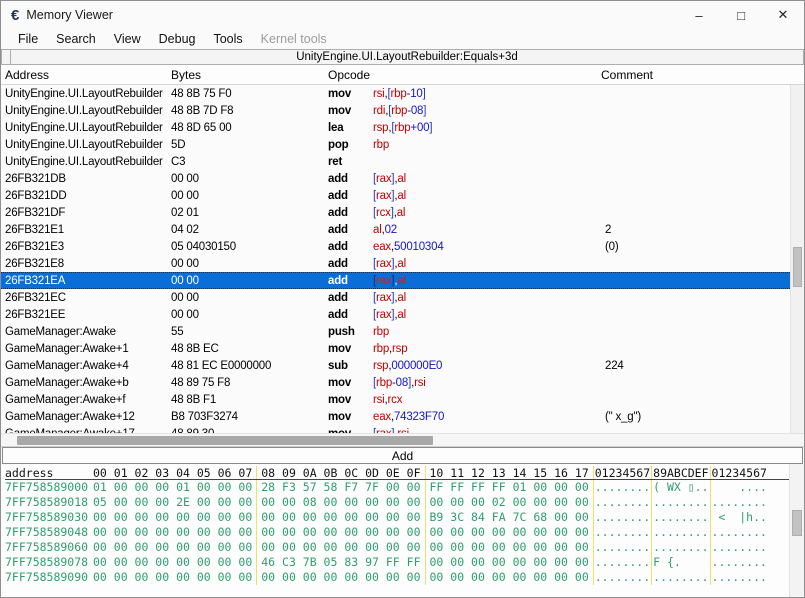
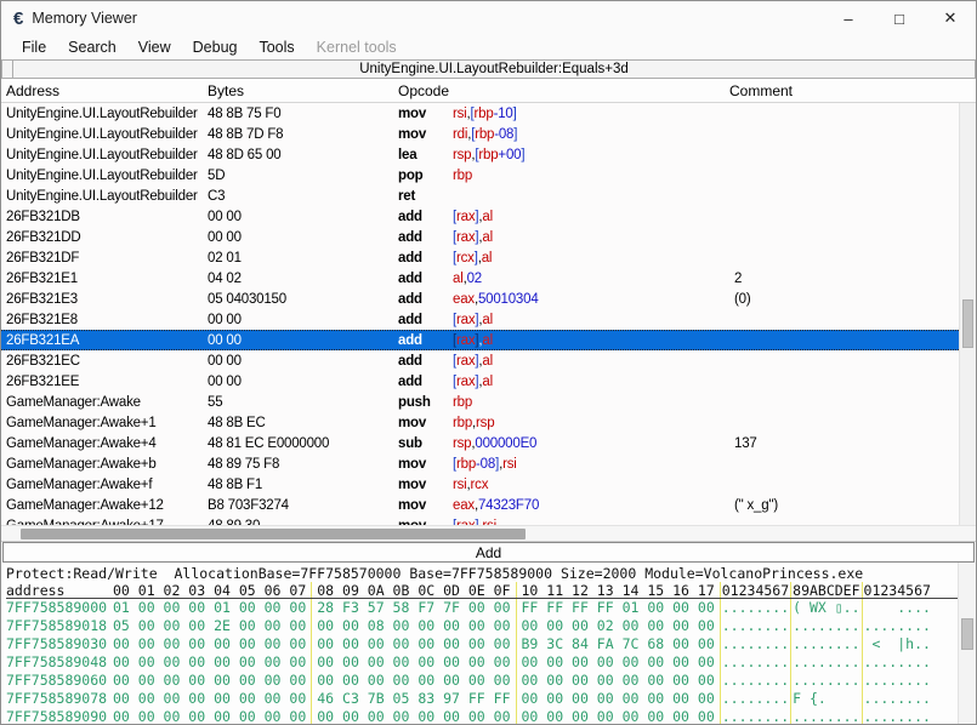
  €
  Memory Viewer
  –
  □
  ✕
  File
  Search
  View
  Debug
  Tools
  Kernel tools
  UnityEngine.UI.LayoutRebuilder:Equals+3d
  Address
  Bytes
  Opcode
  Comment
  UnityEngine.UI.LayoutRebuilder
  48 8B 75 F0
  mov
  rsi,[rbp-10]
  UnityEngine.UI.LayoutRebuilder
  48 8B 7D F8
  mov
  rdi,[rbp-08]
  UnityEngine.UI.LayoutRebuilder
  48 8D 65 00
  lea
  rsp,[rbp+00]
  UnityEngine.UI.LayoutRebuilder
  5D
  pop
  rbp
  UnityEngine.UI.LayoutRebuilder
  C3
  ret
  26FB321DB
  00 00
  add
  [rax],al
  26FB321DD
  00 00
  add
  [rax],al
  26FB321DF
  02 01
  add
  [rcx],al
  26FB321E1
  04 02
  add
  al,02
  2
  26FB321E3
  05 04030150
  add
  eax,50010304
  (0)
  26FB321E8
  00 00
  add
  [rax],al
  26FB321EA
  00 00
  add
  [rax],al
  26FB321EC
  00 00
  add
  [rax],al
  26FB321EE
  00 00
  add
  [rax],al
  GameManager:Awake
  55
  push
  rbp
  GameManager:Awake+1
  48 8B EC
  mov
  rbp,rsp
  GameManager:Awake+4
  48 81 EC E0000000
  sub
  rsp,000000E0
- 224
+ 137
  GameManager:Awake+b
  48 89 75 F8
  mov
  [rbp-08],rsi
  GameManager:Awake+f
  48 8B F1
  mov
  rsi,rcx
  GameManager:Awake+12
  B8 703F3274
  mov
  eax,74323F70
  (" x_g")
  Add
+ Protect:Read/Write AllocationBase=7FF758570000 Base=7FF758589000 Size=2000 Module=VolcanoPrincess.exe
  address
  00 01 02 03 04 05 06 07
  08 09 0A 0B 0C 0D 0E 0F
  10 11 12 13 14 15 16 17
  01234567
  89ABCDEF
  01234567
  7FF758589000
  01 00 00 00 01 00 00 00
  28 F3 57 58 F7 7F 00 00
  FF FF FF FF 01 00 00 00
  ........
  ( WX ▯..
  ....
  7FF758589018
  05 00 00 00 2E 00 00 00
  00 00 08 00 00 00 00 00
  00 00 00 02 00 00 00 00
  ........
  ........
  ........
  7FF758589030
  00 00 00 00 00 00 00 00
  00 00 00 00 00 00 00 00
  B9 3C 84 FA 7C 68 00 00
  ........
  ........
  < |h..
  7FF758589048
  00 00 00 00 00 00 00 00
  00 00 00 00 00 00 00 00
  00 00 00 00 00 00 00 00
  ........
  ........
  ........
  7FF758589060
  00 00 00 00 00 00 00 00
  00 00 00 00 00 00 00 00
  00 00 00 00 00 00 00 00
  ........
  ........
  ........
  7FF758589078
  00 00 00 00 00 00 00 00
  46 C3 7B 05 83 97 FF FF
  00 00 00 00 00 00 00 00
  ........
  F {.
  ........
  7FF758589090
  00 00 00 00 00 00 00 00
  00 00 00 00 00 00 00 00
  00 00 00 00 00 00 00 00
  ........
  ........
  ........
